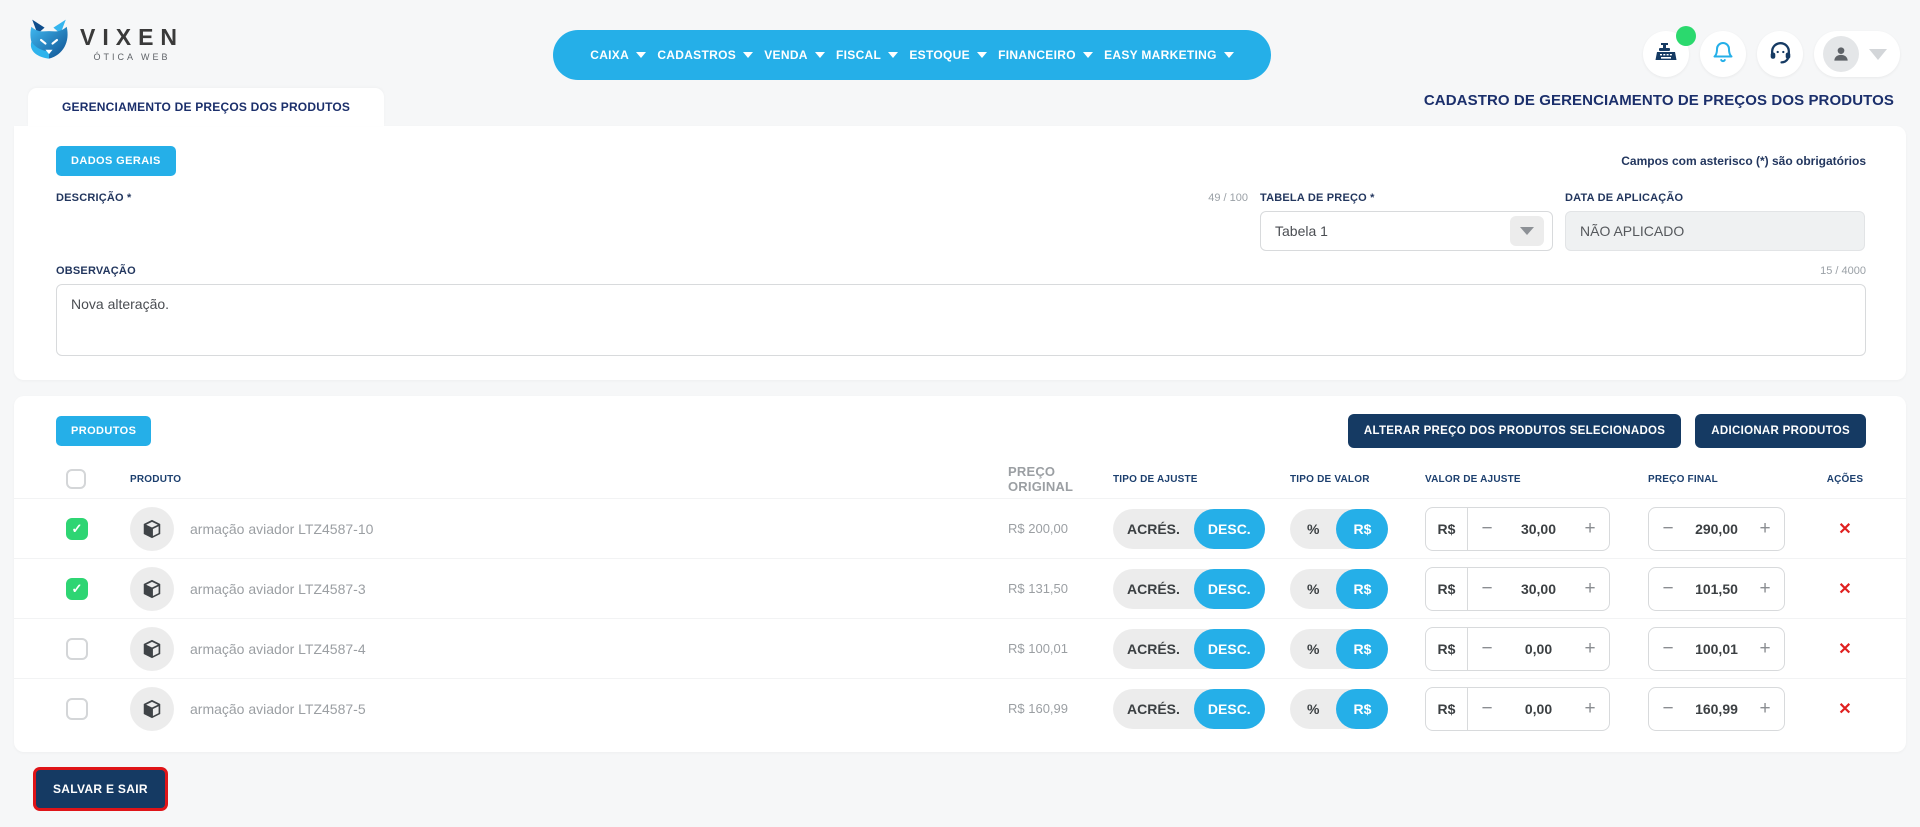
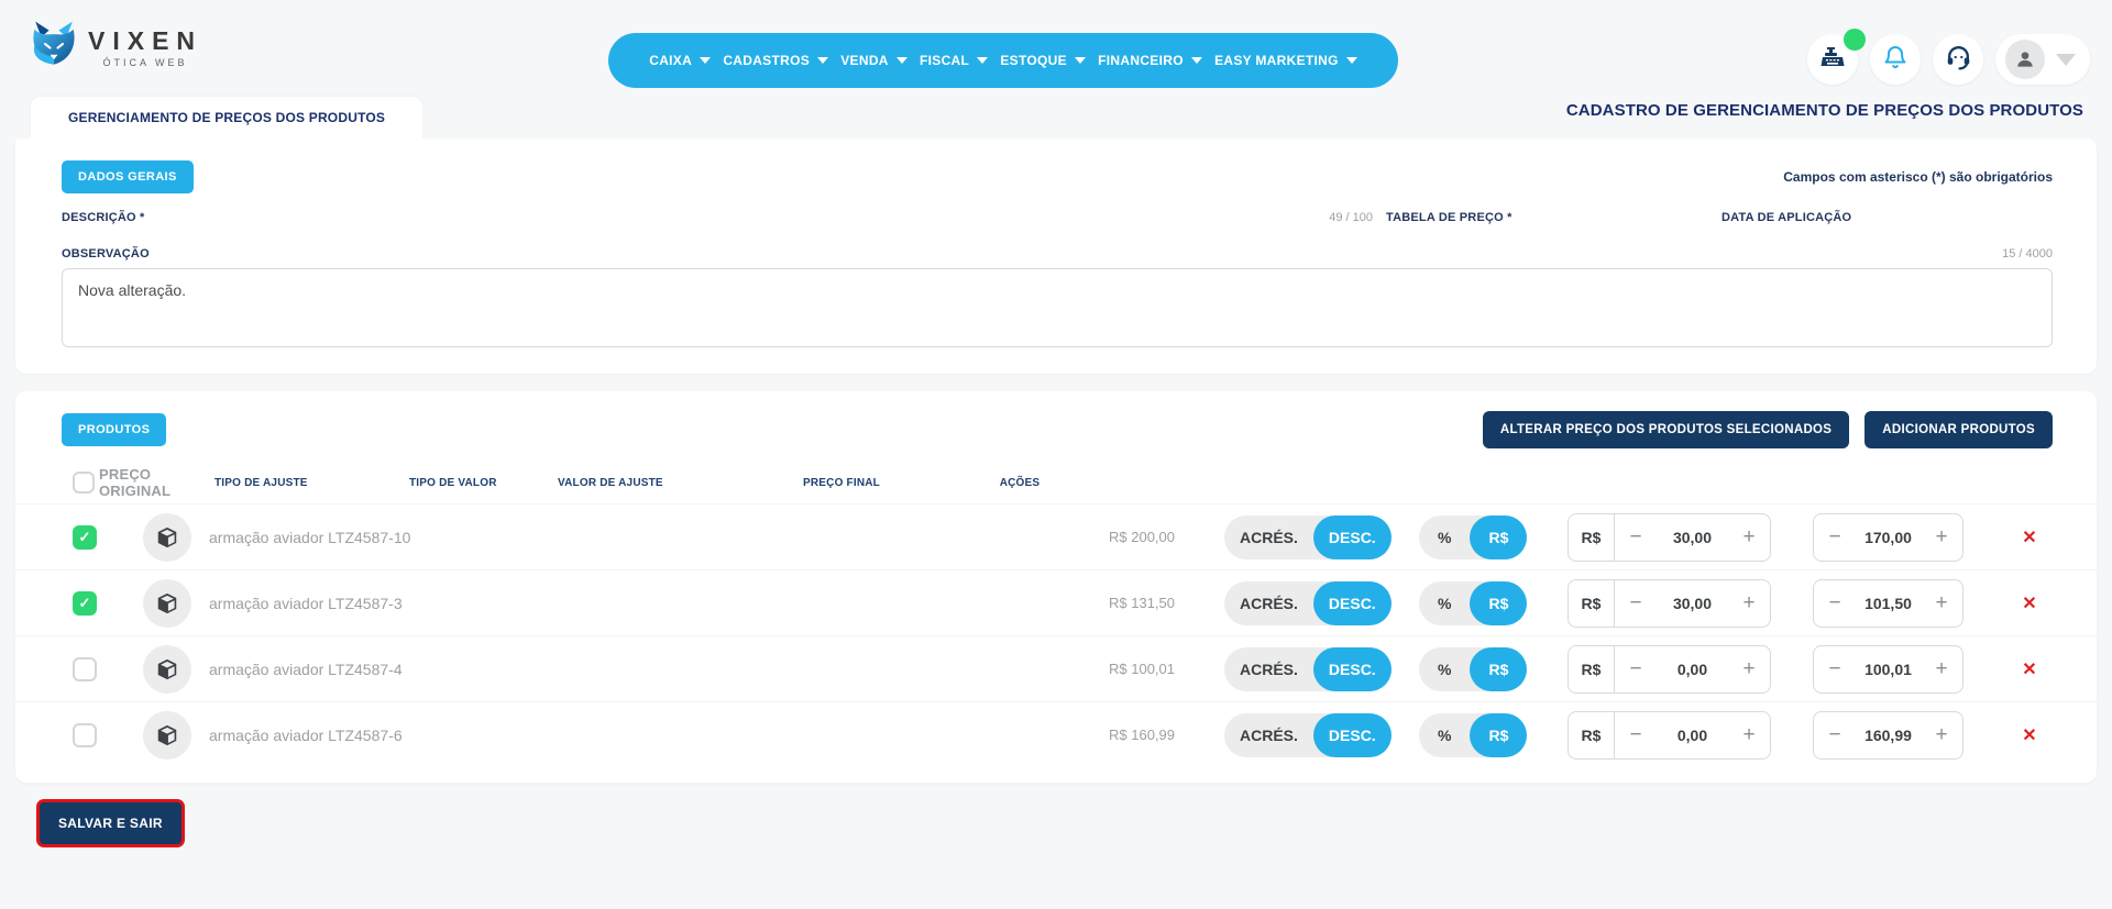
  VIXEN
  ÓTICA WEB
  CAIXA
  CADASTROS
  VENDA
  FISCAL
  ESTOQUE
  FINANCEIRO
  EASY MARKETING
  GERENCIAMENTO DE PREÇOS DOS PRODUTOS
  CADASTRO DE GERENCIAMENTO DE PREÇOS DOS PRODUTOS
  DADOS GERAIS
  Campos com asterisco (*) são obrigatórios
  DESCRIÇÃO *
  49 / 100
  TABELA DE PREÇO *
- Tabela 1
  DATA DE APLICAÇÃO
- NÃO APLICADO
  OBSERVAÇÃO
  15 / 4000
  Nova alteração.
  PRODUTOS
  ALTERAR PREÇO DOS PRODUTOS SELECIONADOS
  ADICIONAR PRODUTOS
- PRODUTO
  PREÇO ORIGINAL
  TIPO DE AJUSTE
  TIPO DE VALOR
  VALOR DE AJUSTE
  PREÇO FINAL
  AÇÕES
  armação aviador LTZ4587-10
  R$ 200,00
  ACRÉS.
  DESC.
  %
  R$
  R$
  −
  30,00
  +
  −
- 290,00
+ 170,00
  +
  ✕
  armação aviador LTZ4587-3
  R$ 131,50
  ACRÉS.
  DESC.
  %
  R$
  R$
  −
  30,00
  +
  −
  101,50
  +
  ✕
  armação aviador LTZ4587-4
  R$ 100,01
  ACRÉS.
  DESC.
  %
  R$
  R$
  −
  0,00
  +
  −
  100,01
  +
  ✕
- armação aviador LTZ4587-5
+ armação aviador LTZ4587-6
  R$ 160,99
  ACRÉS.
  DESC.
  %
  R$
  R$
  −
  0,00
  +
  −
  160,99
  +
  ✕
  SALVAR E SAIR
